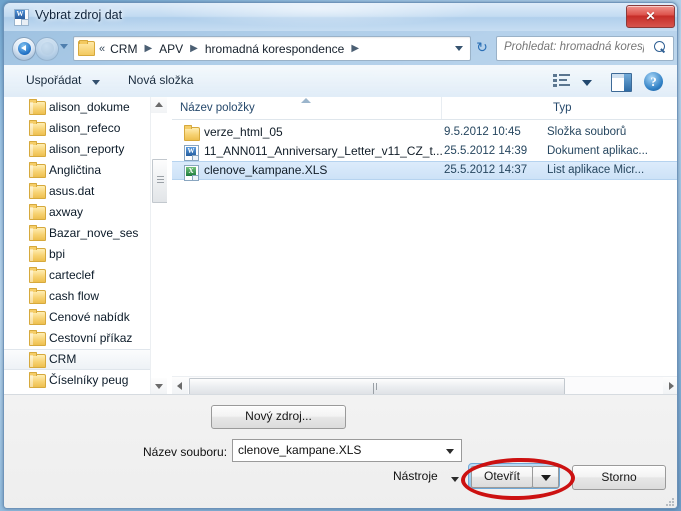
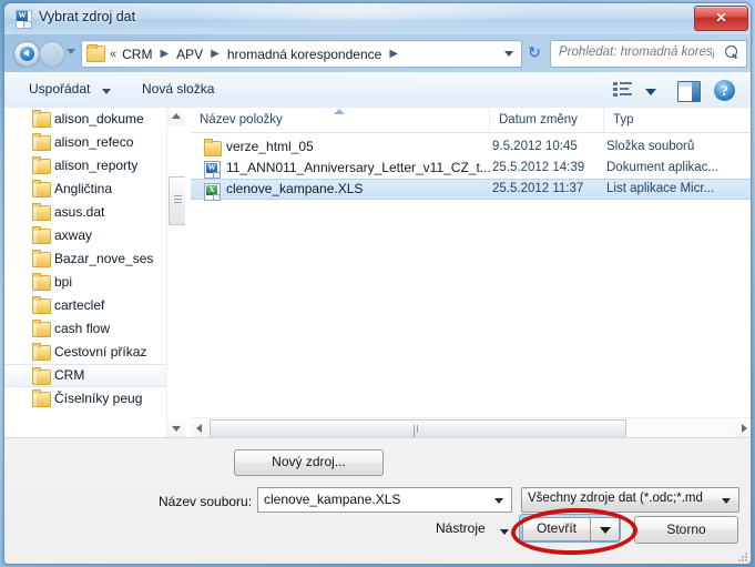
  W
  Vybrat zdroj dat
  ✕
  «
  CRM
  ▶
  APV
  ▶
  hromadná korespondence
  ▶
  ↻
  Prohledat: hromadná kores
  Uspořádat
  Nová složka
  ?
  alison_dokume
  alison_refeco
  alison_reporty
  Angličtina
  asus.dat
  axway
  Bazar_nove_ses
  bpi
  carteclef
  cash flow
- Cenové nabídk
  Cestovní příkaz
  CRM
  Číselníky peug
  Název položky
+ Datum změny
  Typ
  verze_html_05
  9.5.2012 10:45
  Složka souborů
  W
  11_ANN011_Anniversary_Letter_v11_CZ_t...
  25.5.2012 14:39
  Dokument aplikac...
  X
  clenove_kampane.XLS
- 25.5.2012 14:37
+ 25.5.2012 11:37
  List aplikace Micr...
  Nový zdroj...
  Název souboru:
  clenove_kampane.XLS
+ Všechny zdroje dat (*.odc;*.md
  Nástroje
  Otevřít
  Storno
